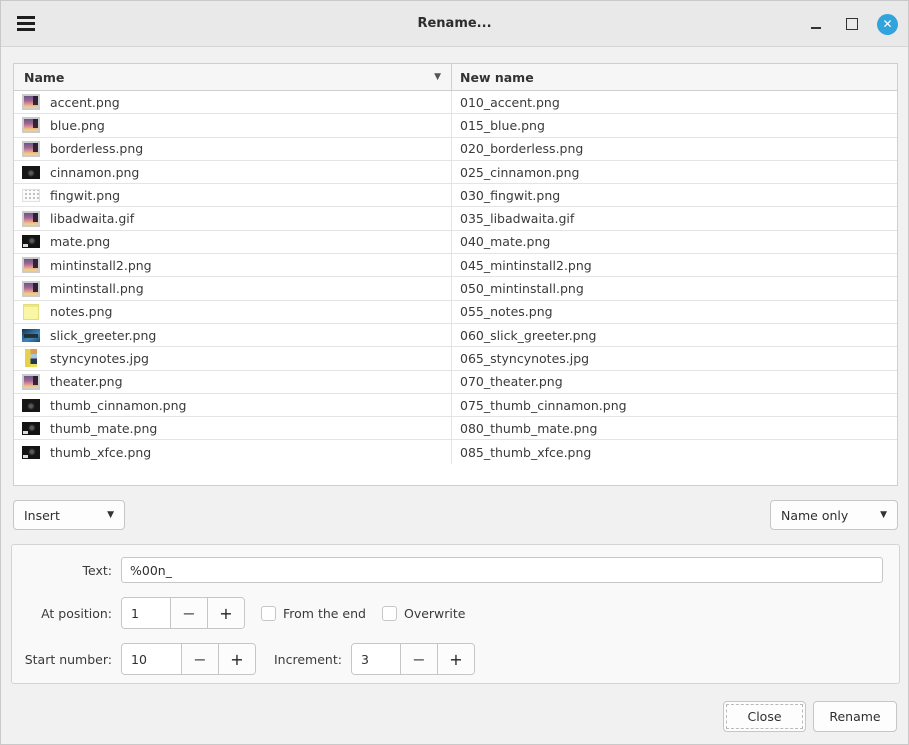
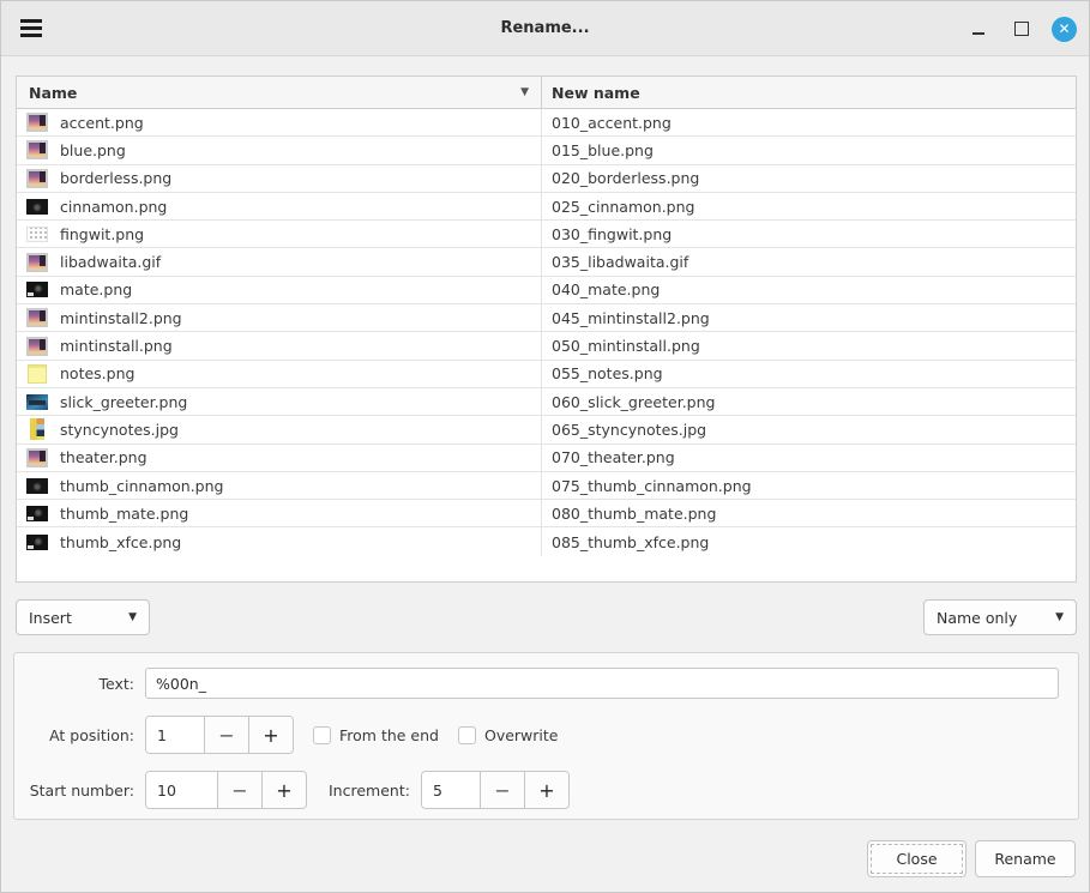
  Rename...
  ✕
  Name
  ▼
  New name
  accent.png
  010_accent.png
  blue.png
  015_blue.png
  borderless.png
  020_borderless.png
  cinnamon.png
  025_cinnamon.png
  fingwit.png
  030_fingwit.png
  libadwaita.gif
  035_libadwaita.gif
  mate.png
  040_mate.png
  mintinstall2.png
  045_mintinstall2.png
  mintinstall.png
  050_mintinstall.png
  notes.png
  055_notes.png
  slick_greeter.png
  060_slick_greeter.png
  styncynotes.jpg
  065_styncynotes.jpg
  theater.png
  070_theater.png
  thumb_cinnamon.png
  075_thumb_cinnamon.png
  thumb_mate.png
  080_thumb_mate.png
  thumb_xfce.png
  085_thumb_xfce.png
  Insert
  ▼
  Name only
  ▼
  Text:
  %00n_
  At position:
  1
  −
  +
  From the end
  Overwrite
  Start number:
  10
  −
  +
  Increment:
- 3
+ 5
  −
  +
  Close
  Rename
